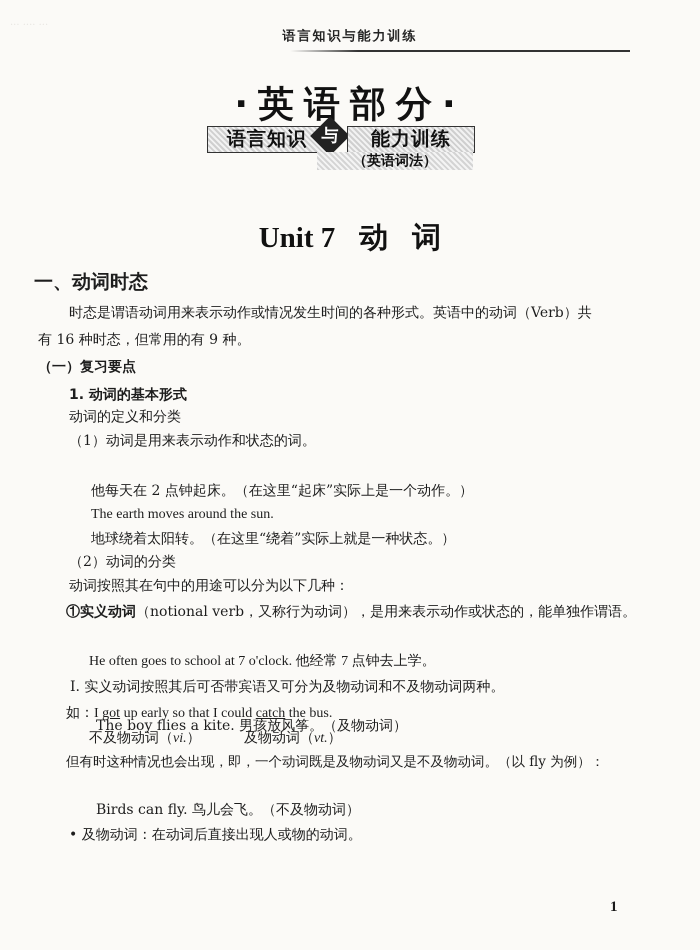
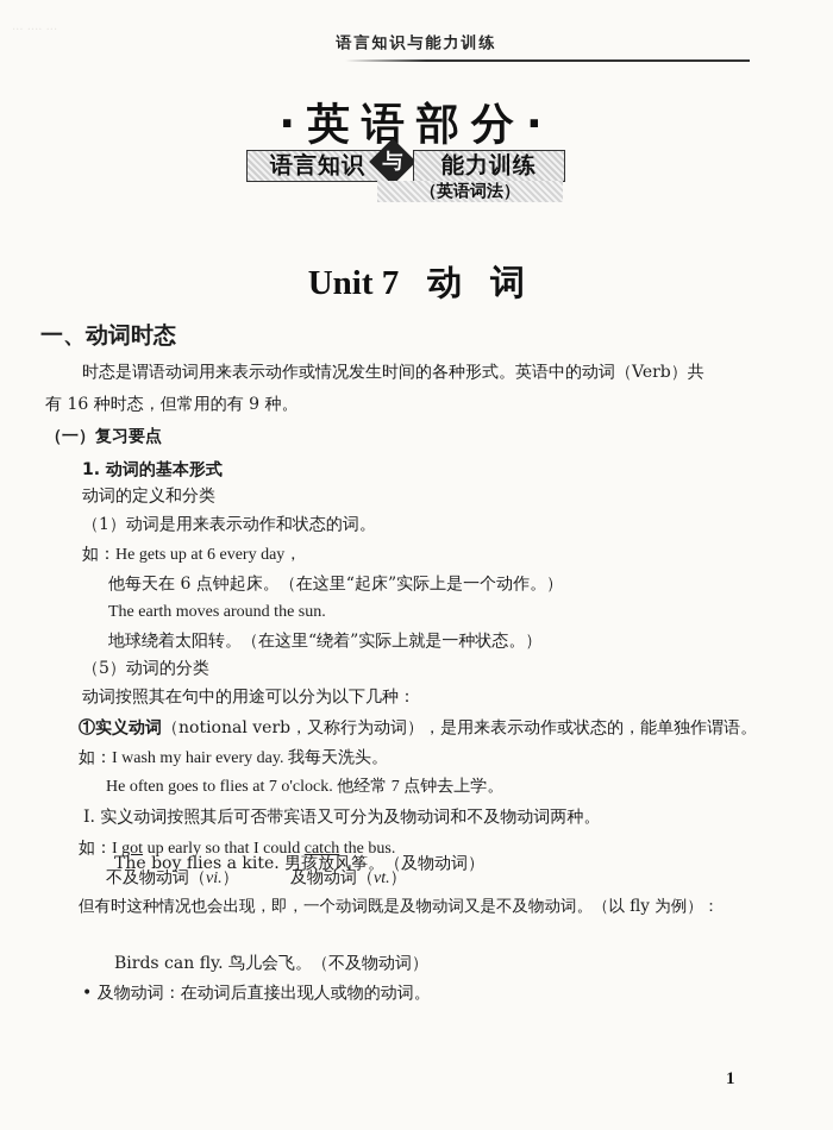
  语言知识与能力训练
  ·英语部分·
  语言知识
  与
  能力训练
  （英语词法）
  Unit 7 动 词
  一、动词时态
  时态是谓语动词用来表示动作或情况发生时间的各种形式。英语中的动词（Verb）共
  有 16 种时态，但常用的有 9 种。
  （一）复习要点
  1. 动词的基本形式
  动词的定义和分类
  （1）动词是用来表示动作和状态的词。
+ 如：He gets up at 6 every day，
- 他每天在 2 点钟起床。（在这里“起床”实际上是一个动作。）
+ 他每天在 6 点钟起床。（在这里“起床”实际上是一个动作。）
  The earth moves around the sun.
  地球绕着太阳转。（在这里“绕着”实际上就是一种状态。）
- （2）动词的分类
+ （5）动词的分类
  动词按照其在句中的用途可以分为以下几种：
  ①实义动词（notional verb，又称行为动词），是用来表示动作或状态的，能单独作谓语。
+ 如：I wash my hair every day. 我每天洗头。
- He often goes to school at 7 o'clock. 他经常 7 点钟去上学。
+ He often goes to flies at 7 o'clock. 他经常 7 点钟去上学。
  Ⅰ. 实义动词按照其后可否带宾语又可分为及物动词和不及物动词两种。
  如：I got up early so that I could catch the bus.
  不及物动词（vi.）
  及物动词（vt.）
  但有时这种情况也会出现，即，一个动词既是及物动词又是不及物动词。（以 fly 为例）：
  The boy flies a kite. 男孩放风筝。（及物动词）
  Birds can fly. 鸟儿会飞。（不及物动词）
  • 及物动词：在动词后直接出现人或物的动词。
  1
